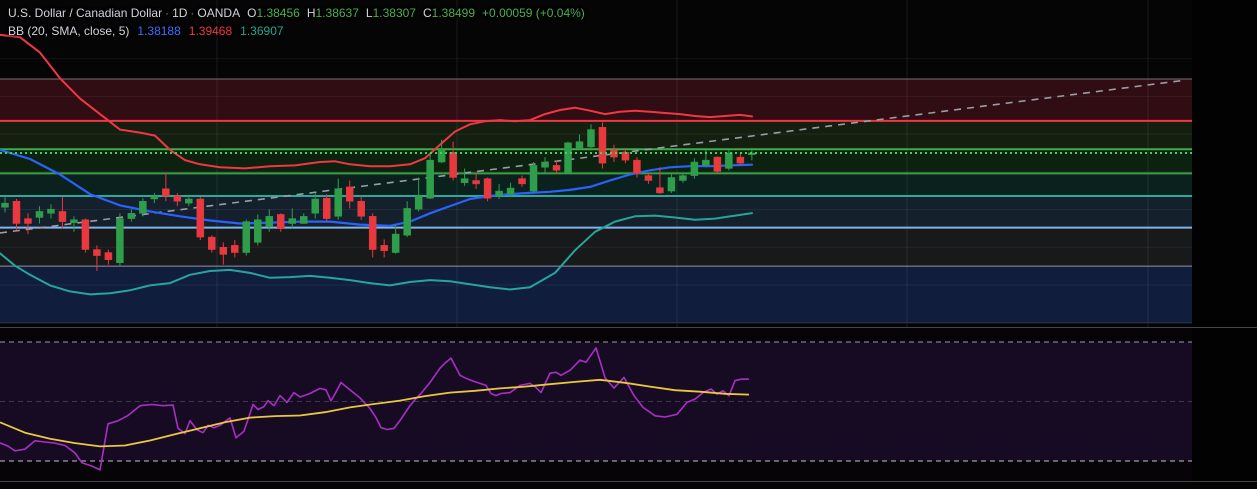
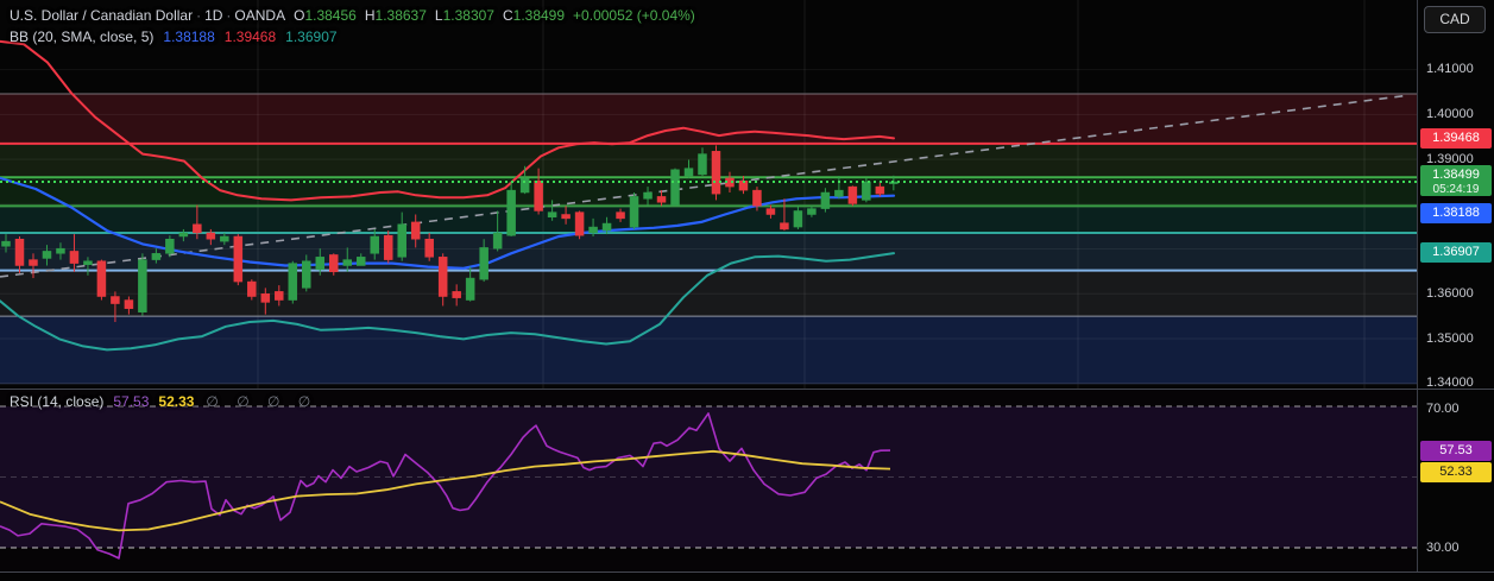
- U.S. Dollar / Canadian Dollar · 1D · OANDA O1.38456 H1.38637 L1.38307 C1.38499 +0.00059 (+0.04%)
+ U.S. Dollar / Canadian Dollar · 1D · OANDA O1.38456 H1.38637 L1.38307 C1.38499 +0.00052 (+0.04%)
  BB (20, SMA, close, 5) 1.38188 1.39468 1.36907
+ RSI (14, close) 57.53 52.33 ∅ ∅ ∅ ∅
+ CAD
+ 1.41000
+ 1.40000
+ 1.39000
+ 1.36000
+ 1.35000
+ 1.34000
+ 70.00
+ 30.00
+ 1.39468
+ 1.38499
+ 05:24:19
+ 1.38188
+ 1.36907
+ 57.53
+ 52.33
